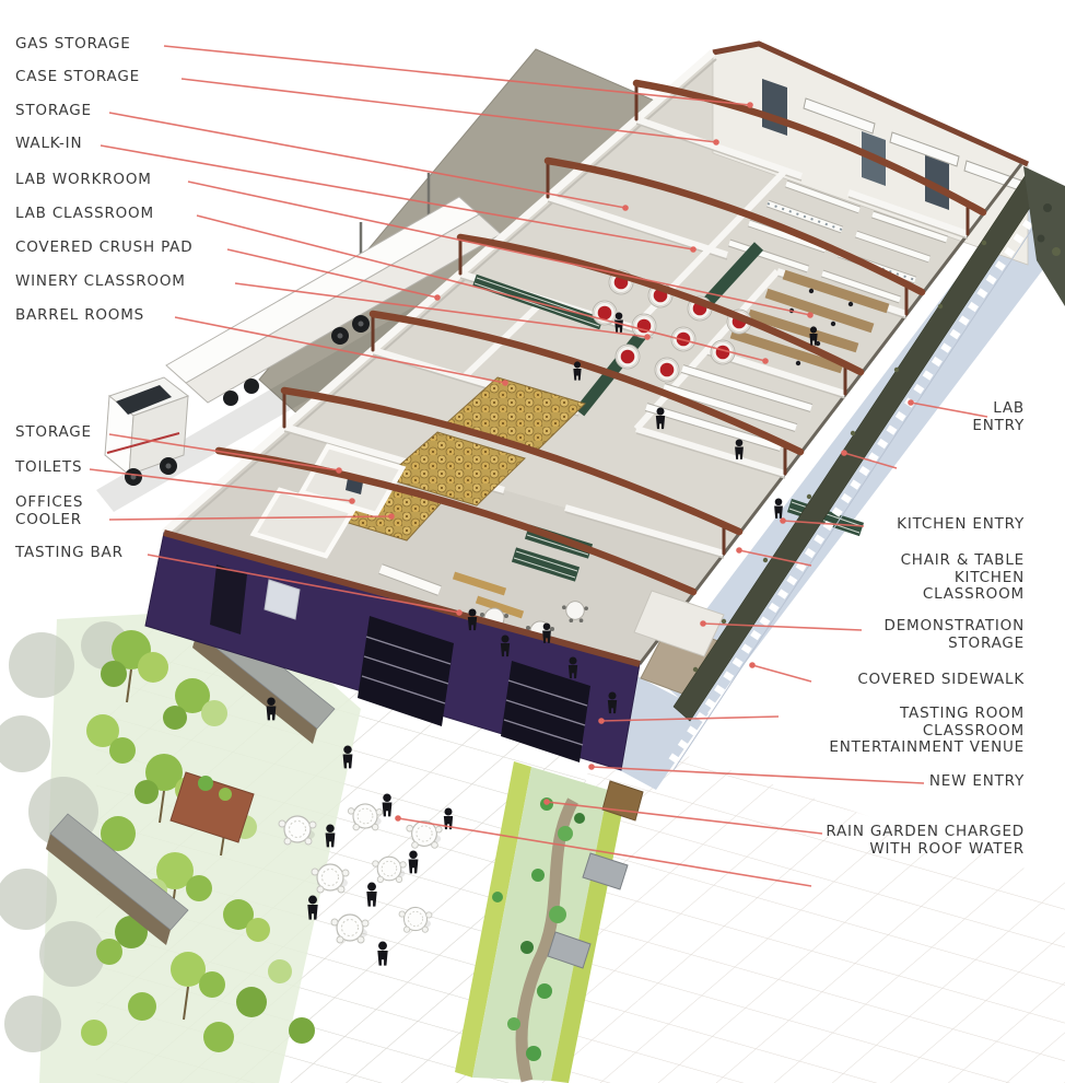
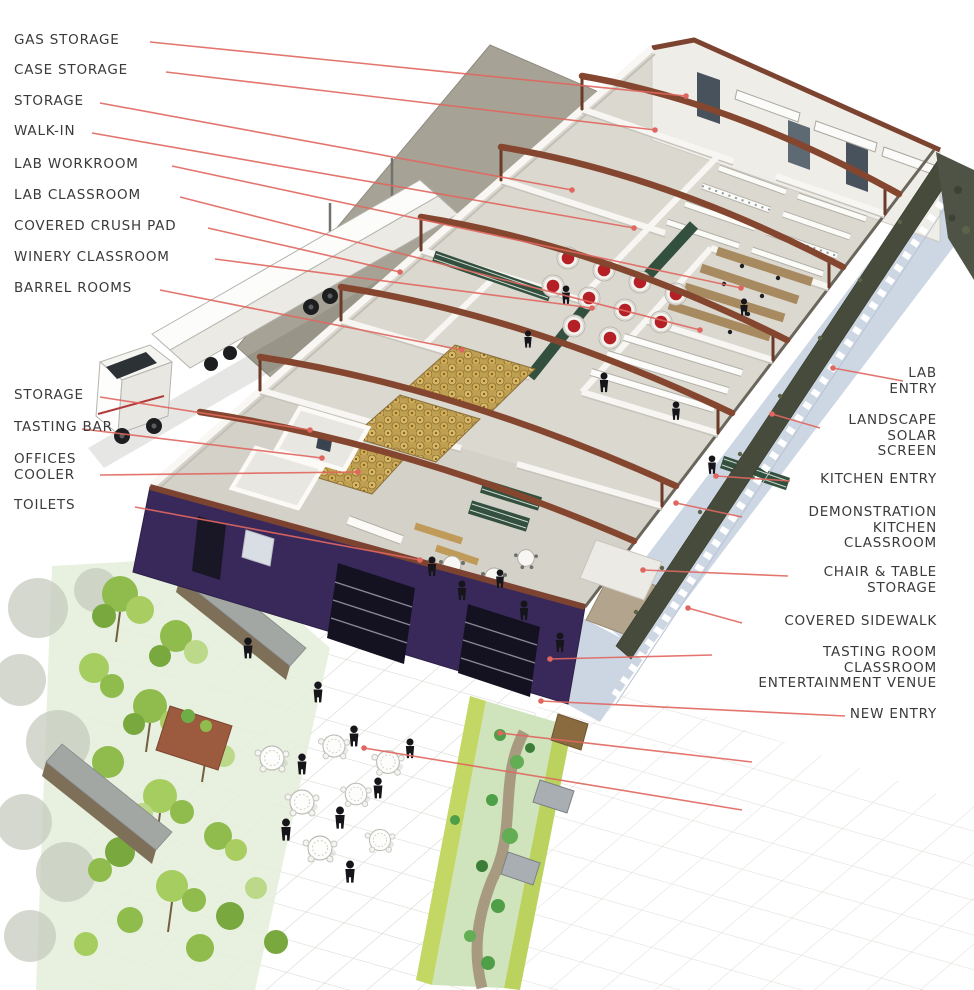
  GAS STORAGE
  CASE STORAGE
  STORAGE
  WALK-IN
  LAB WORKROOM
  LAB CLASSROOM
  COVERED CRUSH PAD
  WINERY CLASSROOM
  BARREL ROOMS
  STORAGE
- TOILETS
+ TASTING BAR
  OFFICES
  COOLER
- TASTING BAR
+ TOILETS
  LAB
  ENTRY
+ LANDSCAPE
+ SOLAR
+ SCREEN
  KITCHEN ENTRY
- CHAIR & TABLE
+ DEMONSTRATION
  KITCHEN
  CLASSROOM
- DEMONSTRATION
+ CHAIR & TABLE
  STORAGE
  COVERED SIDEWALK
  TASTING ROOM
  CLASSROOM
  ENTERTAINMENT VENUE
  NEW ENTRY
- RAIN GARDEN CHARGED
- WITH ROOF WATER
